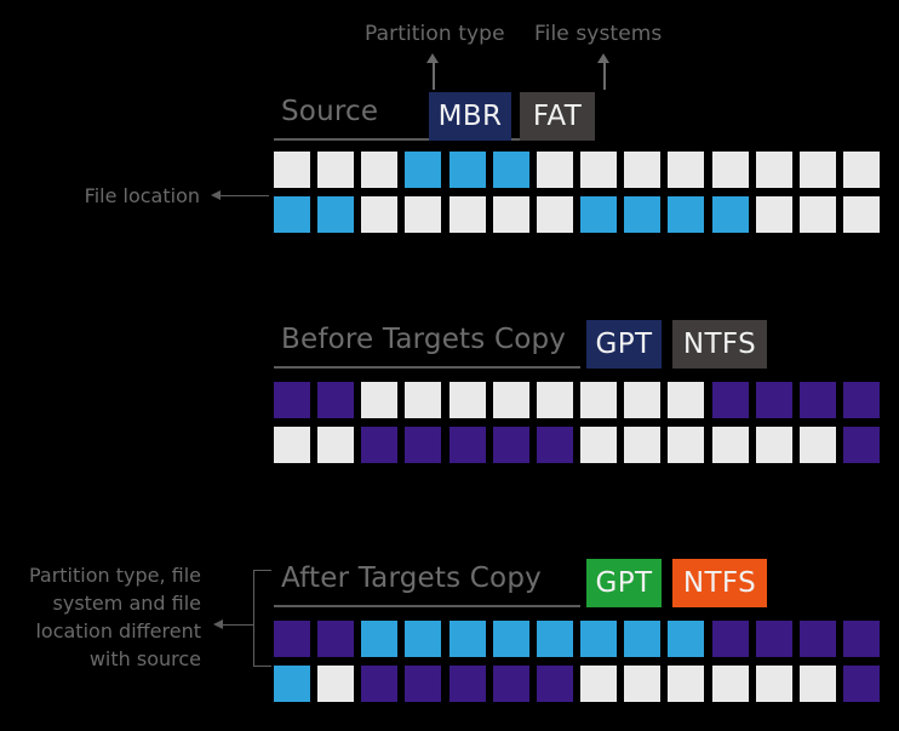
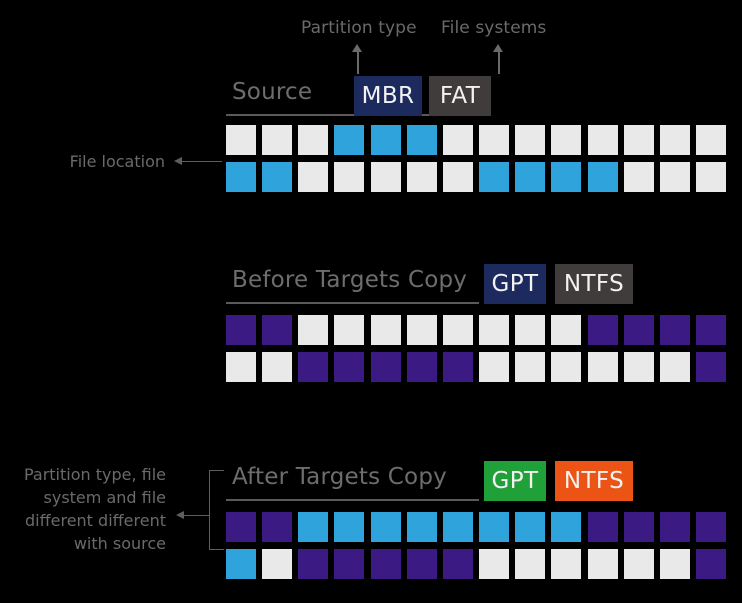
  Partition type
  File systems
  File location
- Partition type, file system and file location different with source
+ Partition type, file system and file different different with source
  Source
  MBR
  FAT
  Before Targets Copy
  GPT
  NTFS
  After Targets Copy
  GPT
  NTFS
